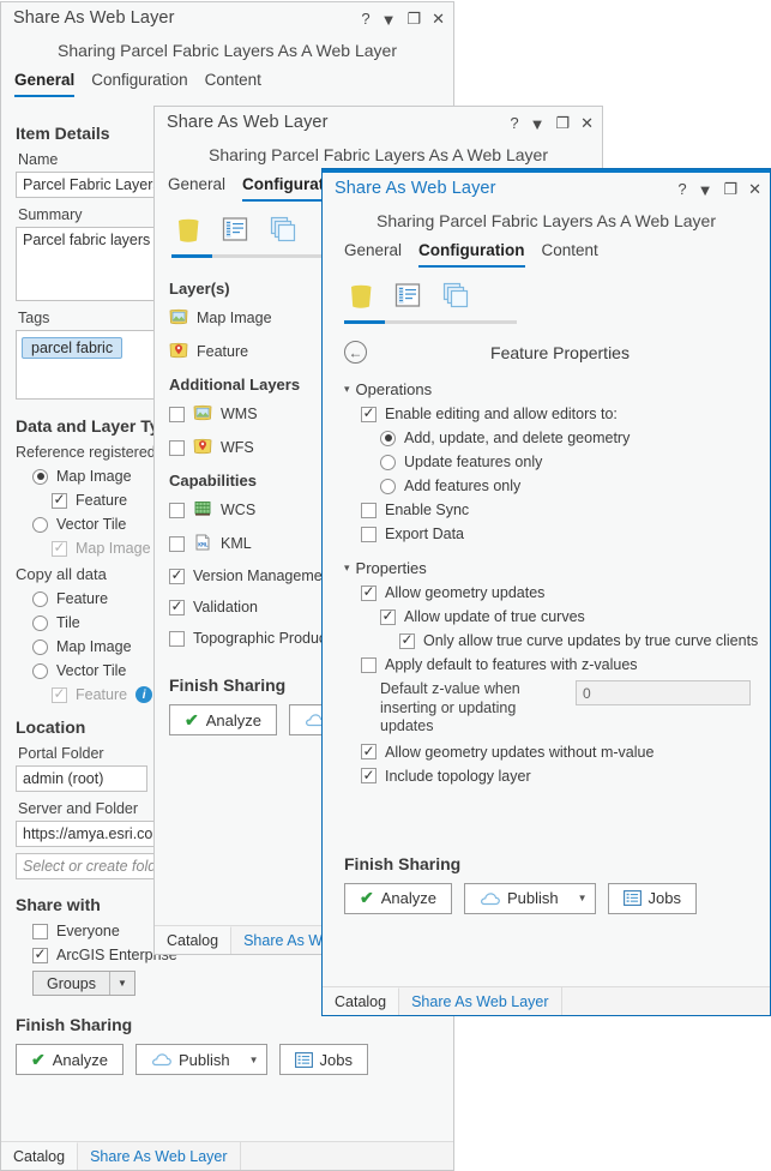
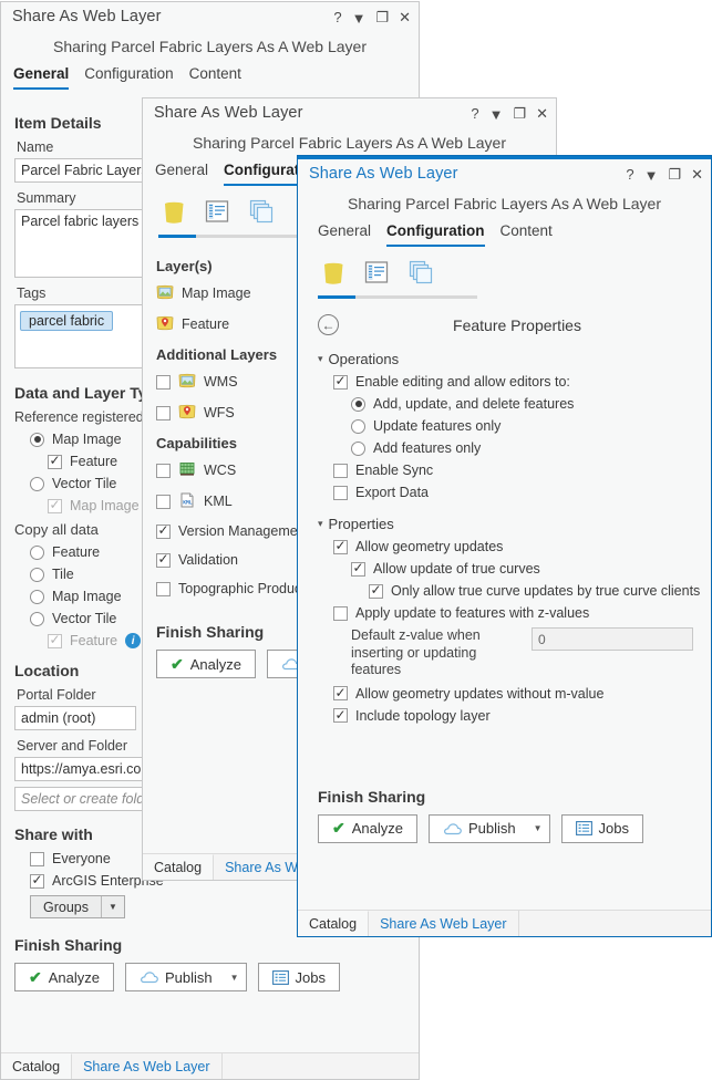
  Share As Web Layer
  ?
  ▼
  ❐
  ✕
  Sharing Parcel Fabric Layers As A Web Layer
  General
  Configuration
  Content
  Item Details
  Name
  Parcel Fabric Layer
  Summary
  Parcel fabric layers
  Tags
  parcel fabric
  Data and Layer T
  Reference registered
  Map Image
  Feature
  Vector Tile
  Map Image
  Copy all data
  Feature
  Tile
  Map Image
  Vector Tile
  Feature
  i
  Location
  Portal Folder
  admin (root)
  Server and Folder
  https://amya.esri.co
  Select or create fold
  Share with
  Everyone
  ArcGIS Enterprise
  Groups
  ▼
  Finish Sharing
  ✔
  Analyze
  Publish
  ▼
  Jobs
  Catalog
  Share As Web Layer
  Share As Web Layer
  ?
  ▼
  ❐
  ✕
  Sharing Parcel Fabric Layers As A Web Layer
  General
  Layer(s)
  Map Image
  Feature
  Additional Layers
  WMS
  WFS
  Capabilities
  WCS
  KML
  Version Manageme
  Validation
  Topographic Produ
  Finish Sharing
  ✔
  Analyze
  Catalog
  Share As Web Layer
  ?
  ▼
  ❐
  ✕
  Sharing Parcel Fabric Layers As A Web Layer
  General
  Configuration
  Content
  ←
  Feature Properties
  ▾
  Operations
  Enable editing and allow editors to:
- Add, update, and delete geometry
+ Add, update, and delete features
  Update features only
  Add features only
  Enable Sync
  Export Data
  ▾
  Properties
  Allow geometry updates
  Allow update of true curves
  Only allow true curve updates by true curve clients
- Apply default to features with z-values
+ Apply update to features with z-values
- Default z-value when inserting or updating updates
+ Default z-value when inserting or updating features
  0
  Allow geometry updates without m-value
  Include topology layer
  Finish Sharing
  ✔
  Analyze
  Publish
  ▼
  Jobs
  Catalog
  Share As Web Layer
